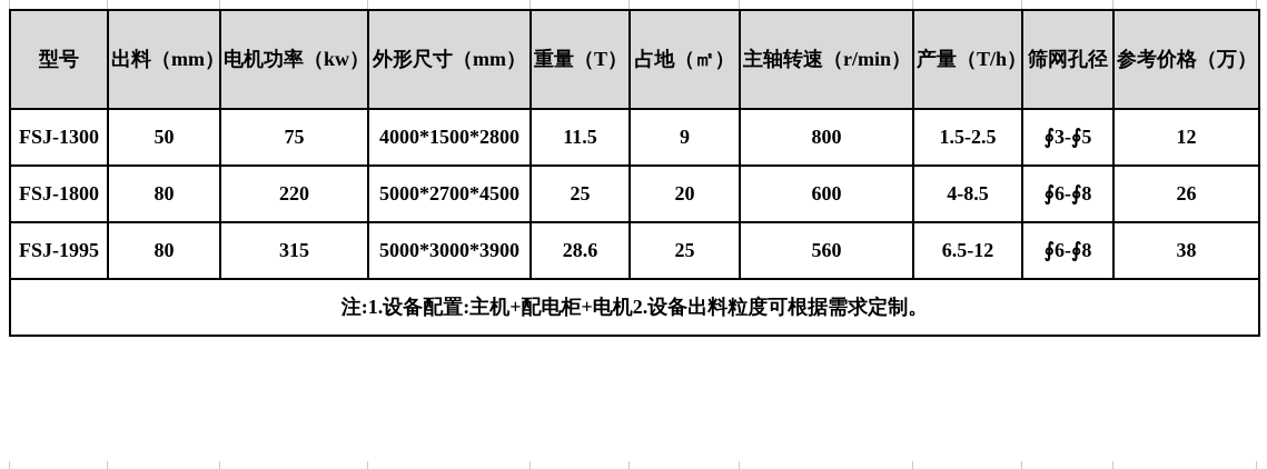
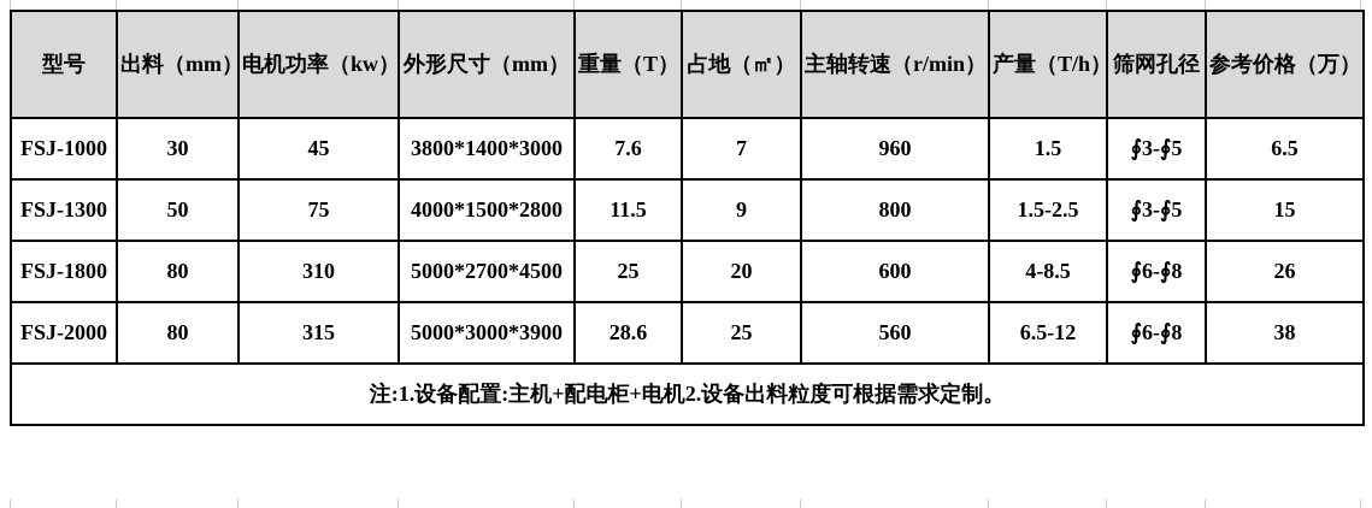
  型号	出料（mm）	电机功率（kw）	外形尺寸（mm）	重量（T）	占地（㎡）	主轴转速（r/min）	产量（T/h）	筛网孔径	参考价格（万）
+ FSJ-1000	30	45	3800*1400*3000	7.6	7	960	1.5	∮3-∮5	6.5
- FSJ-1300	50	75	4000*1500*2800	11.5	9	800	1.5-2.5	∮3-∮5	12
+ FSJ-1300	50	75	4000*1500*2800	11.5	9	800	1.5-2.5	∮3-∮5	15
- FSJ-1800	80	220	5000*2700*4500	25	20	600	4-8.5	∮6-∮8	26
+ FSJ-1800	80	310	5000*2700*4500	25	20	600	4-8.5	∮6-∮8	26
- FSJ-1995	80	315	5000*3000*3900	28.6	25	560	6.5-12	∮6-∮8	38
+ FSJ-2000	80	315	5000*3000*3900	28.6	25	560	6.5-12	∮6-∮8	38
  注:1.设备配置:主机+配电柜+电机2.设备出料粒度可根据需求定制。
